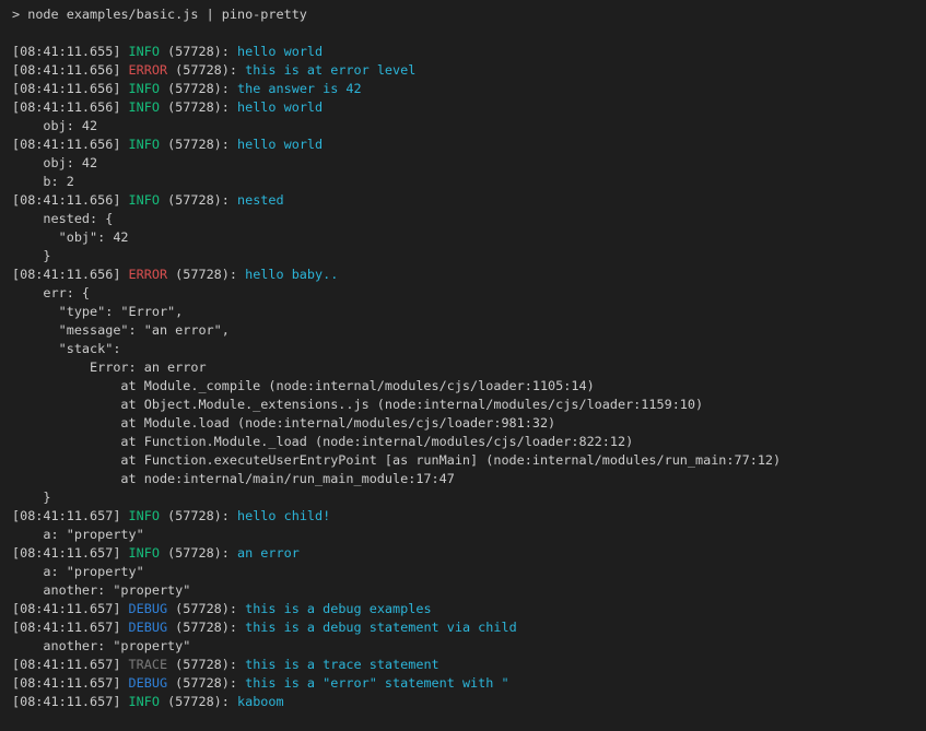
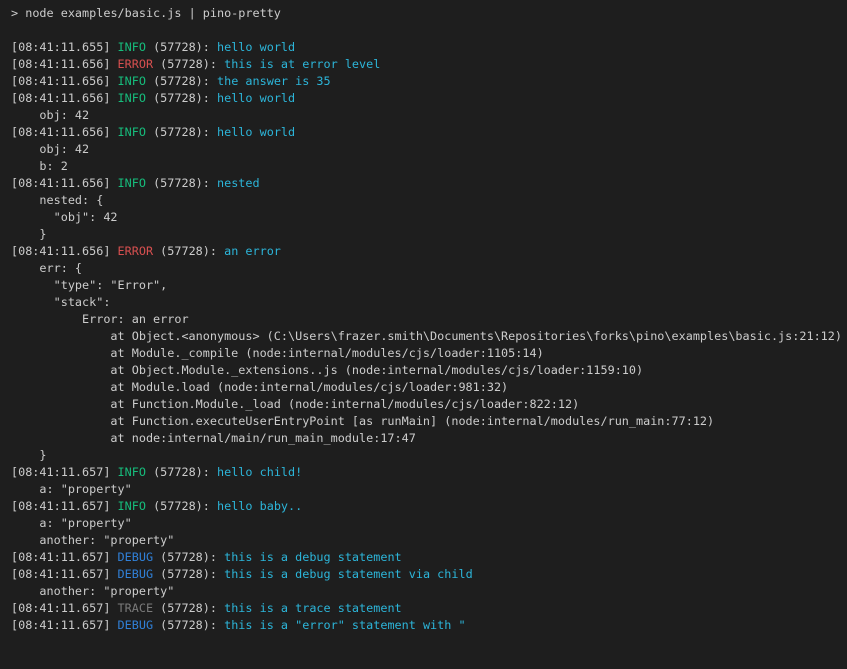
  > node examples/basic.js | pino-pretty
  [08:41:11.655] INFO (57728): hello world
  [08:41:11.656] ERROR (57728): this is at error level
- [08:41:11.656] INFO (57728): the answer is 42
+ [08:41:11.656] INFO (57728): the answer is 35
  [08:41:11.656] INFO (57728): hello world
  obj: 42
  [08:41:11.656] INFO (57728): hello world
  obj: 42
  b: 2
  [08:41:11.656] INFO (57728): nested
  nested: {
  "obj": 42
  }
- [08:41:11.656] ERROR (57728): hello baby..
+ [08:41:11.656] ERROR (57728): an error
  err: {
  "type": "Error",
- "message": "an error",
  "stack":
  Error: an error
+ at Object.<anonymous> (C:\Users\frazer.smith\Documents\Repositories\forks\pino\examples\basic.js:21:12)
  at Module._compile (node:internal/modules/cjs/loader:1105:14)
  at Object.Module._extensions..js (node:internal/modules/cjs/loader:1159:10)
  at Module.load (node:internal/modules/cjs/loader:981:32)
  at Function.Module._load (node:internal/modules/cjs/loader:822:12)
  at Function.executeUserEntryPoint [as runMain] (node:internal/modules/run_main:77:12)
  at node:internal/main/run_main_module:17:47
  }
  [08:41:11.657] INFO (57728): hello child!
  a: "property"
- [08:41:11.657] INFO (57728): an error
+ [08:41:11.657] INFO (57728): hello baby..
  a: "property"
  another: "property"
- [08:41:11.657] DEBUG (57728): this is a debug examples
+ [08:41:11.657] DEBUG (57728): this is a debug statement
  [08:41:11.657] DEBUG (57728): this is a debug statement via child
  another: "property"
  [08:41:11.657] TRACE (57728): this is a trace statement
  [08:41:11.657] DEBUG (57728): this is a "error" statement with "
- [08:41:11.657] INFO (57728): kaboom
